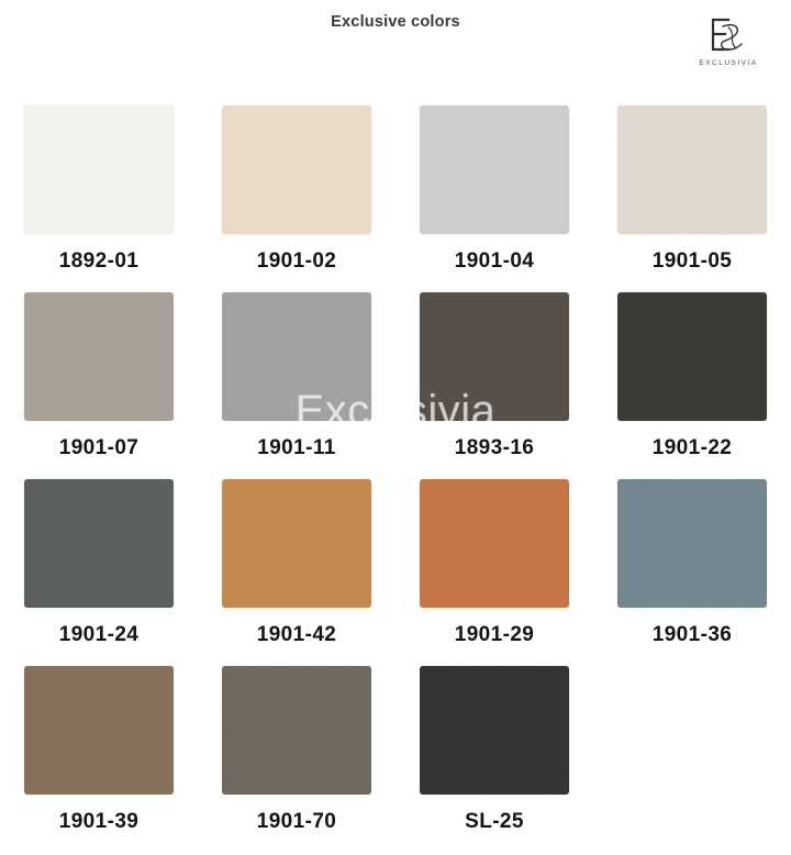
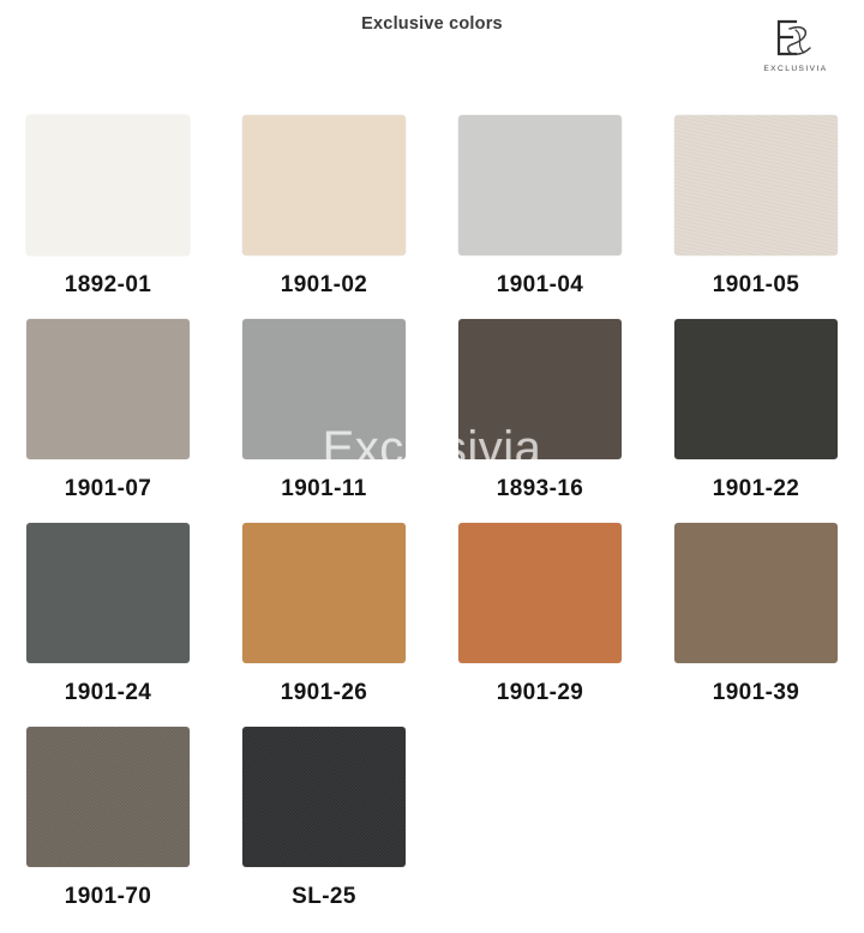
  Exclusive colors
  Exclusivia
  1892-01
  1901-02
  1901-04
  1901-05
  1901-07
  1901-11
  1893-16
  1901-22
  1901-24
- 1901-42
+ 1901-26
  1901-29
- 1901-36
  1901-39
  1901-70
  SL-25
